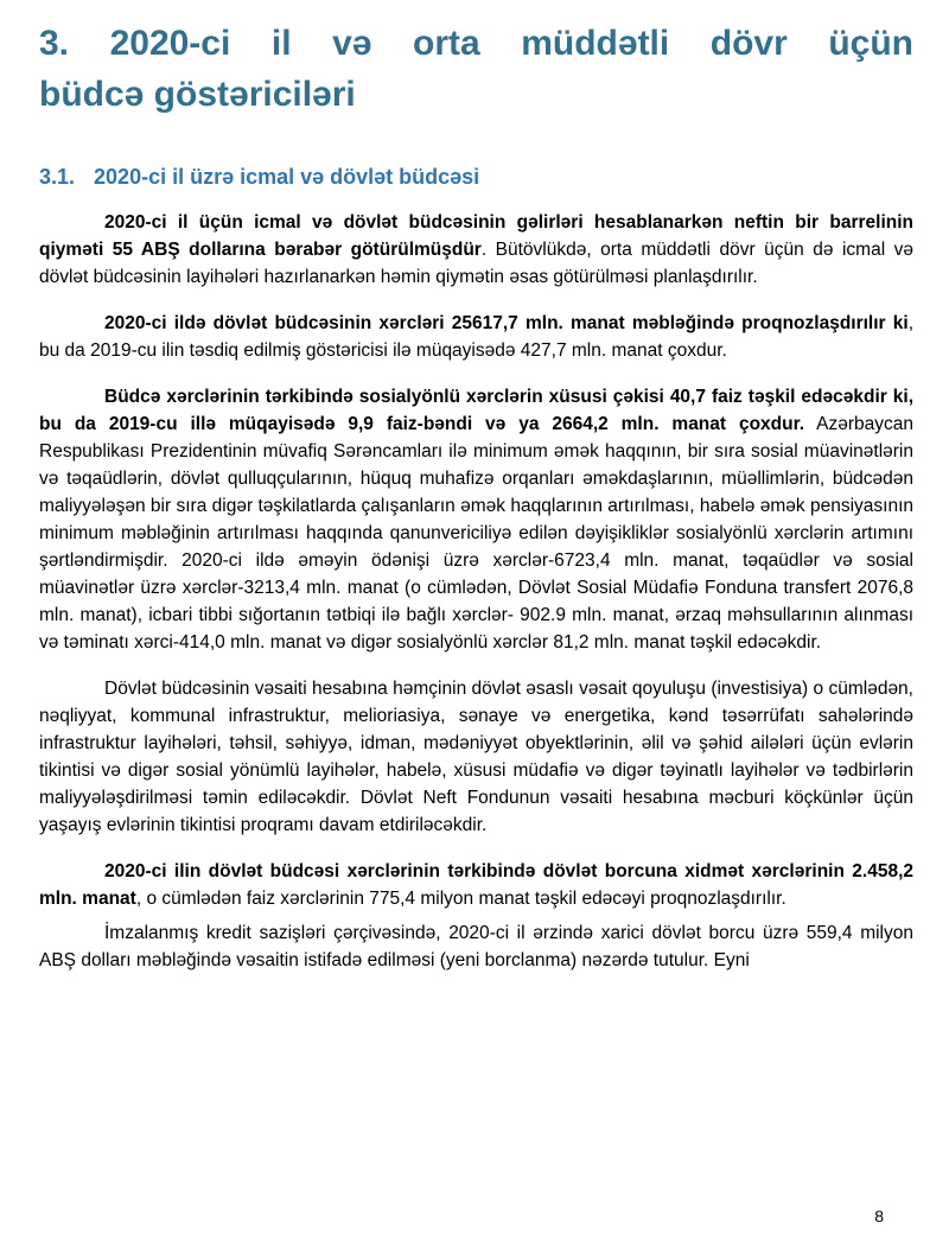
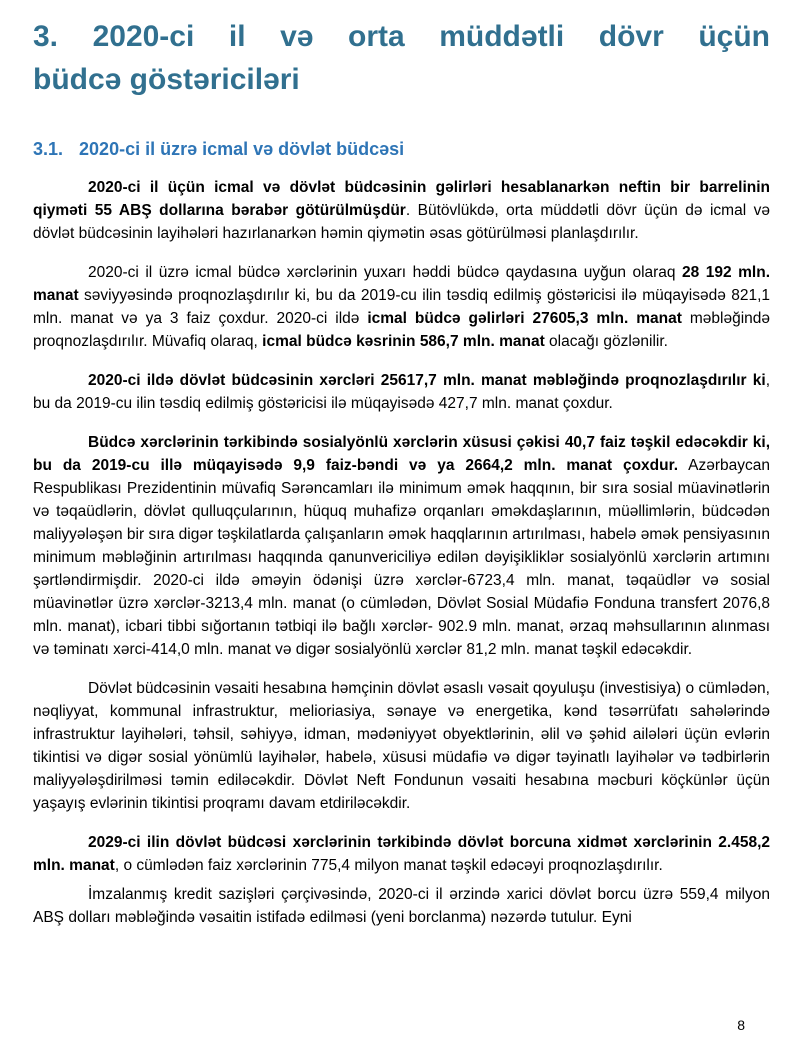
  3. 2020-ci il və orta müddətli dövr üçün
  büdcə göstəriciləri
  3.1. 2020-ci il üzrə icmal və dövlət büdcəsi
  2020-ci il üçün icmal və dövlət büdcəsinin gəlirləri hesablanarkən neftin bir barrelinin qiyməti 55 ABŞ dollarına bərabər götürülmüşdür. Bütövlükdə, orta müddətli dövr üçün də icmal və dövlət büdcəsinin layihələri hazırlanarkən həmin qiymətin əsas götürülməsi planlaşdırılır.
+ 2020-ci il üzrə icmal büdcə xərclərinin yuxarı həddi büdcə qaydasına uyğun olaraq 28 192 mln. manat səviyyəsində proqnozlaşdırılır ki, bu da 2019-cu ilin təsdiq edilmiş göstəricisi ilə müqayisədə 821,1 mln. manat və ya 3 faiz çoxdur. 2020-ci ildə icmal büdcə gəlirləri 27605,3 mln. manat məbləğində proqnozlaşdırılır. Müvafiq olaraq, icmal büdcə kəsrinin 586,7 mln. manat olacağı gözlənilir.
  2020-ci ildə dövlət büdcəsinin xərcləri 25617,7 mln. manat məbləğində proqnozlaşdırılır ki, bu da 2019-cu ilin təsdiq edilmiş göstəricisi ilə müqayisədə 427,7 mln. manat çoxdur.
  Büdcə xərclərinin tərkibində sosialyönlü xərclərin xüsusi çəkisi 40,7 faiz təşkil edəcəkdir ki, bu da 2019-cu illə müqayisədə 9,9 faiz-bəndi və ya 2664,2 mln. manat çoxdur. Azərbaycan Respublikası Prezidentinin müvafiq Sərəncamları ilə minimum əmək haqqının, bir sıra sosial müavinətlərin və təqaüdlərin, dövlət qulluqçularının, hüquq muhafizə orqanları əməkdaşlarının, müəllimlərin, büdcədən maliyyələşən bir sıra digər təşkilatlarda çalışanların əmək haqqlarının artırılması, habelə əmək pensiyasının minimum məbləğinin artırılması haqqında qanunvericiliyə edilən dəyişikliklər sosialyönlü xərclərin artımını şərtləndirmişdir. 2020-ci ildə əməyin ödənişi üzrə xərclər-6723,4 mln. manat, təqaüdlər və sosial müavinətlər üzrə xərclər-3213,4 mln. manat (o cümlədən, Dövlət Sosial Müdafiə Fonduna transfert 2076,8 mln. manat), icbari tibbi sığortanın tətbiqi ilə bağlı xərclər- 902.9 mln. manat, ərzaq məhsullarının alınması və təminatı xərci-414,0 mln. manat və digər sosialyönlü xərclər 81,2 mln. manat təşkil edəcəkdir.
  Dövlət büdcəsinin vəsaiti hesabına həmçinin dövlət əsaslı vəsait qoyuluşu (investisiya) o cümlədən, nəqliyyat, kommunal infrastruktur, melioriasiya, sənaye və energetika, kənd təsərrüfatı sahələrində infrastruktur layihələri, təhsil, səhiyyə, idman, mədəniyyət obyektlərinin, əlil və şəhid ailələri üçün evlərin tikintisi və digər sosial yönümlü layihələr, habelə, xüsusi müdafiə və digər təyinatlı layihələr və tədbirlərin maliyyələşdirilməsi təmin ediləcəkdir. Dövlət Neft Fondunun vəsaiti hesabına məcburi köçkünlər üçün yaşayış evlərinin tikintisi proqramı davam etdiriləcəkdir.
- 2020-ci ilin dövlət büdcəsi xərclərinin tərkibində dövlət borcuna xidmət xərclərinin 2.458,2 mln. manat, o cümlədən faiz xərclərinin 775,4 milyon manat təşkil edəcəyi proqnozlaşdırılır.
+ 2029-ci ilin dövlət büdcəsi xərclərinin tərkibində dövlət borcuna xidmət xərclərinin 2.458,2 mln. manat, o cümlədən faiz xərclərinin 775,4 milyon manat təşkil edəcəyi proqnozlaşdırılır.
  İmzalanmış kredit sazişləri çərçivəsində, 2020-ci il ərzində xarici dövlət borcu üzrə 559,4 milyon ABŞ dolları məbləğində vəsaitin istifadə edilməsi (yeni borclanma) nəzərdə tutulur. Eyni
  8
